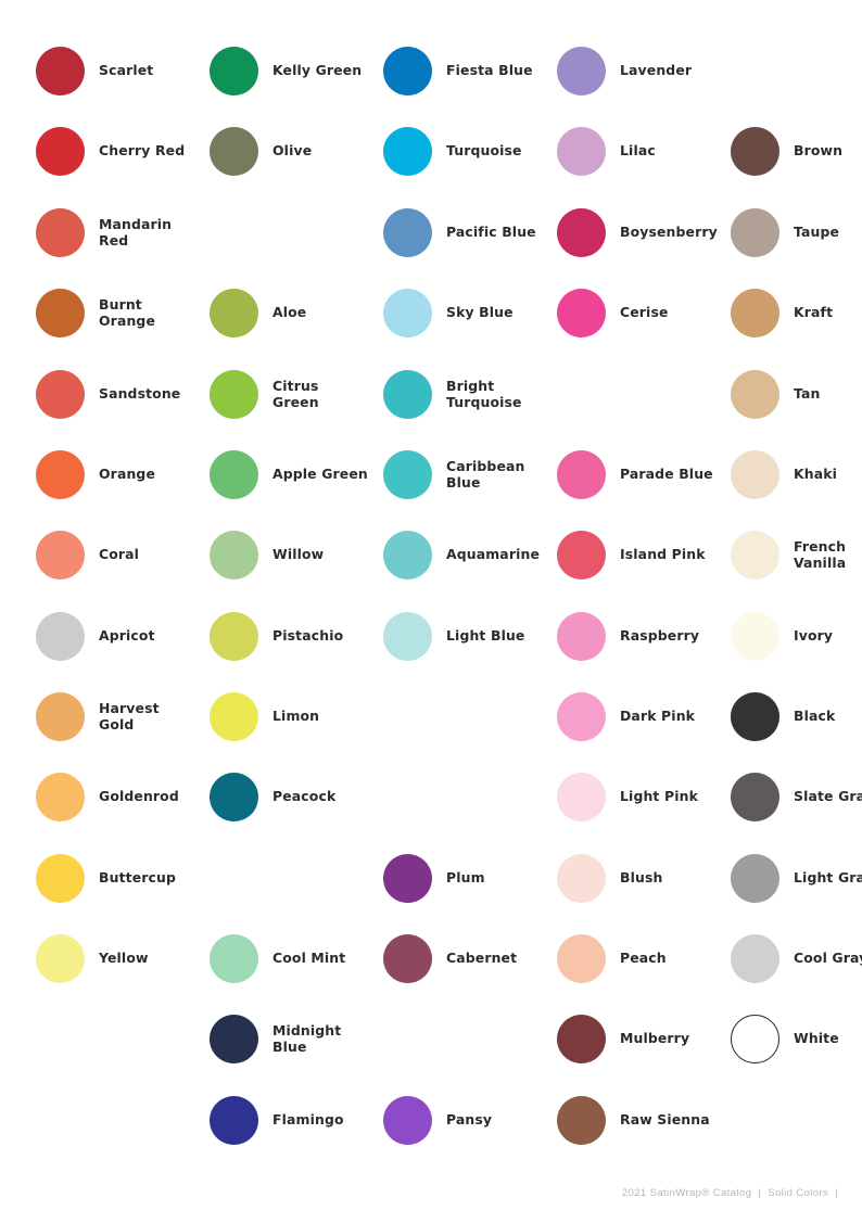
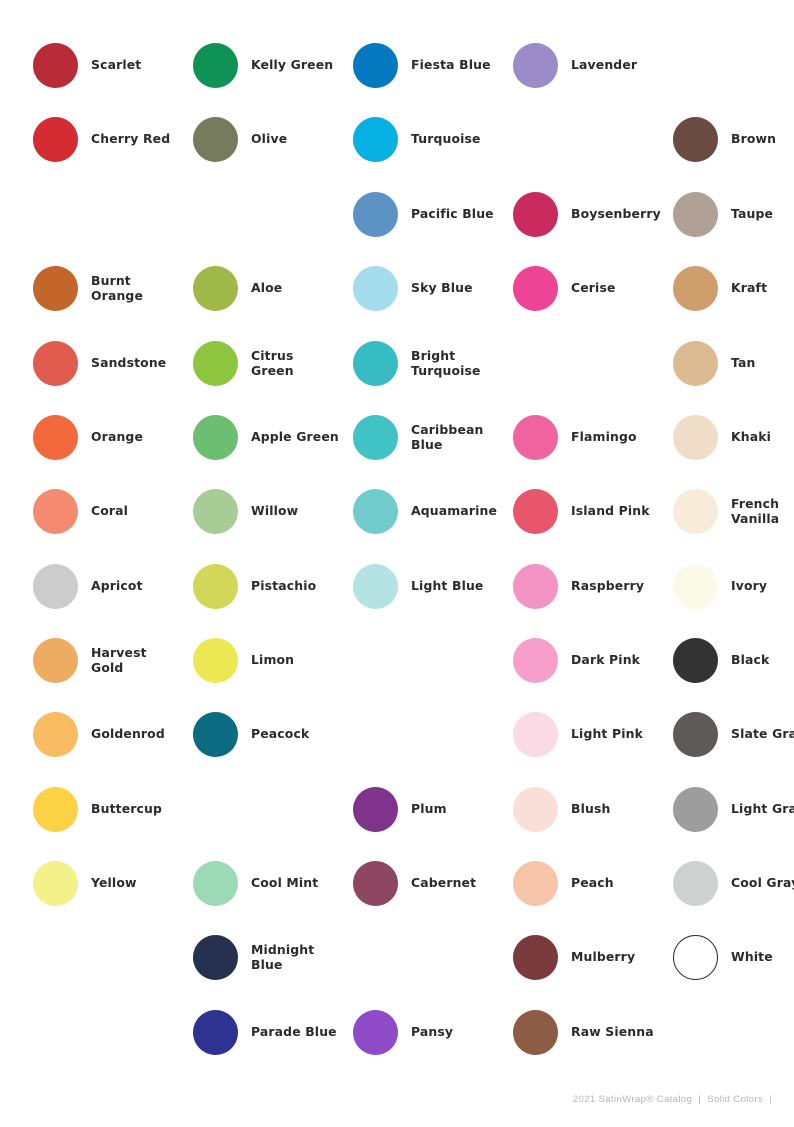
  Scarlet
  Cherry Red
- Mandarin
- Red
  Burnt
  Orange
  Sandstone
  Orange
  Coral
  Apricot
  Harvest
  Gold
  Goldenrod
  Buttercup
  Yellow
  Kelly Green
  Olive
  Aloe
  Citrus
  Green
  Apple Green
  Willow
  Pistachio
  Limon
  Peacock
  Cool Mint
  Midnight
  Blue
- Flamingo
+ Parade Blue
  Fiesta Blue
  Turquoise
  Pacific Blue
  Sky Blue
  Bright
  Turquoise
  Caribbean
  Blue
  Aquamarine
  Light Blue
  Plum
  Cabernet
  Pansy
  Lavender
- Lilac
  Boysenberry
  Cerise
- Parade Blue
+ Flamingo
  Island Pink
  Raspberry
  Dark Pink
  Light Pink
  Blush
  Peach
  Mulberry
  Raw Sienna
  Brown
  Taupe
  Kraft
  Tan
  Khaki
  French
  Vanilla
  Ivory
  Black
  Slate Gra
  Light Gra
  Cool Gra
  White
  2021 SatinWrap® Catalog | Solid Colors |
